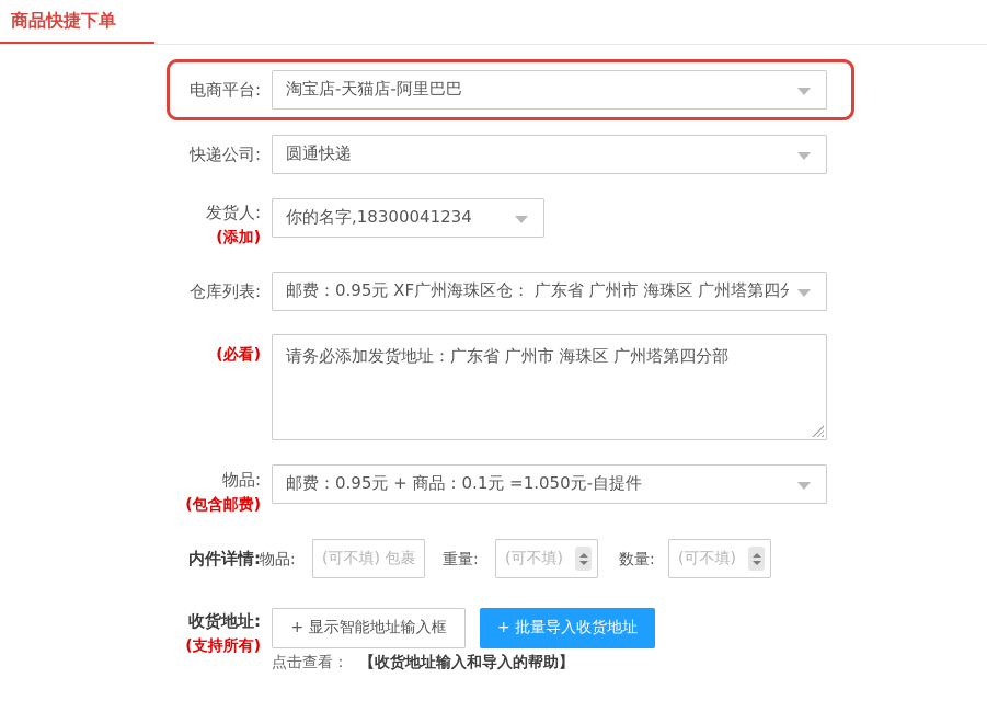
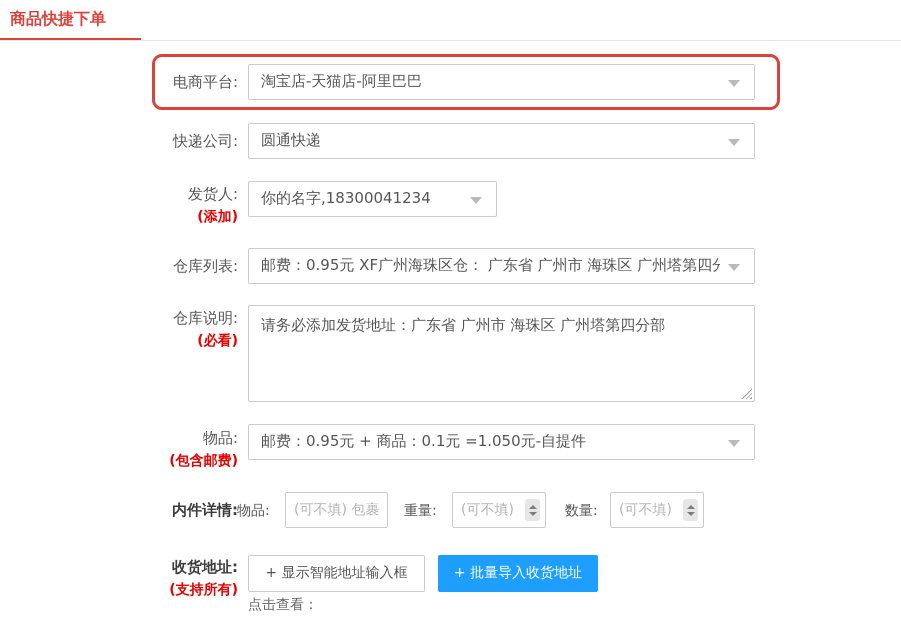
  商品快捷下单
  电商平台:
  淘宝店-天猫店-阿里巴巴
  快递公司:
  圆通快递
  发货人:
  (添加)
  你的名字,18300041234
  仓库列表:
  邮费：0.95元 XF广州海珠区仓： 广东省 广州市 海珠区 广州塔第四分
+ 仓库说明:
  (必看)
  请务必添加发货地址：广东省 广州市 海珠区 广州塔第四分部
  物品:
  (包含邮费)
  邮费：0.95元 + 商品：0.1元 =1.050元-自提件
  内件详情:
  物品:
  (可不填) 包裹
  重量:
  (可不填)
  数量:
  (可不填)
  收货地址:
  (支持所有)
  + 显示智能地址输入框
  + 批量导入收货地址
  点击查看：
- 【收货地址输入和导入的帮助】
